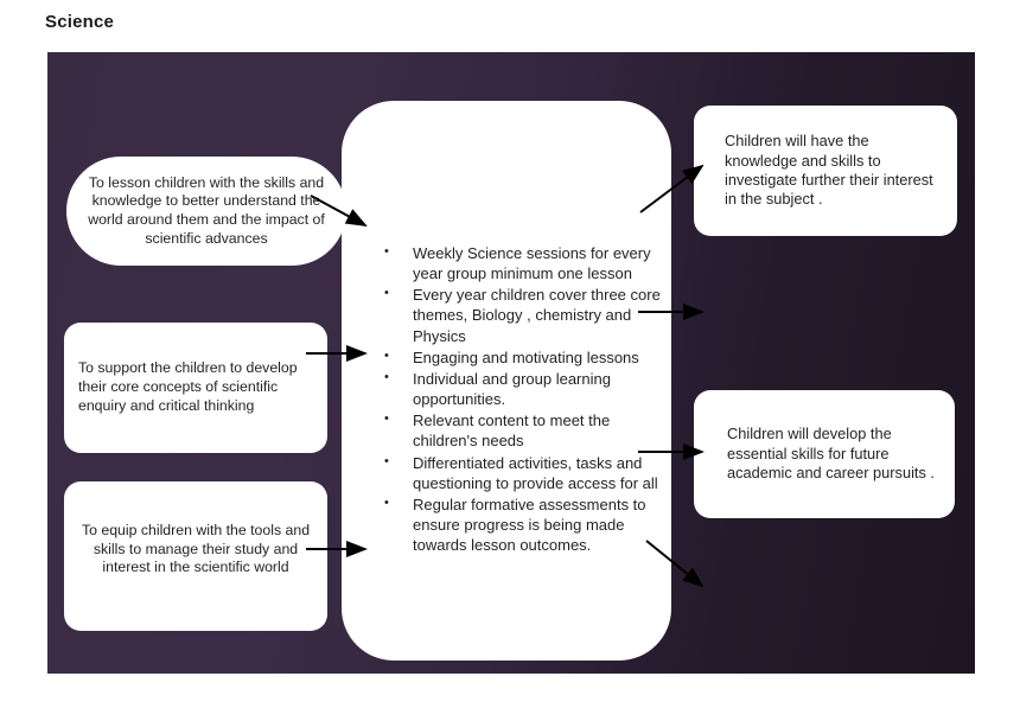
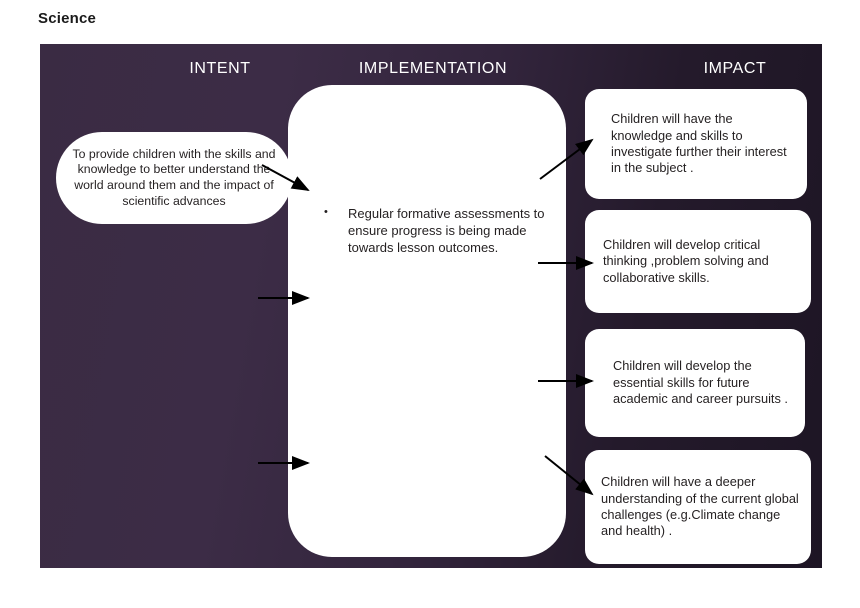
  Science
+ INTENT
+ IMPLEMENTATION
+ IMPACT
- To lesson children with the skills and knowledge to better understand the world around them and the impact of scientific advances
+ To provide children with the skills and knowledge to better understand the world around them and the impact of scientific advances
- To support the children to develop their core concepts of scientific enquiry and critical thinking
- To equip children with the tools and skills to manage their study and interest in the scientific world
- Weekly Science sessions for every year group minimum one lesson
- Every year children cover three core themes, Biology , chemistry and Physics
- Engaging and motivating lessons
- Individual and group learning opportunities.
- Relevant content to meet the children's needs
- Differentiated activities, tasks and questioning to provide access for all
  Regular formative assessments to ensure progress is being made towards lesson outcomes.
  Children will have the knowledge and skills to investigate further their interest in the subject .
+ Children will develop critical thinking ,problem solving and collaborative skills.
  Children will develop the essential skills for future academic and career pursuits .
+ Children will have a deeper understanding of the current global challenges (e.g.Climate change and health) .
